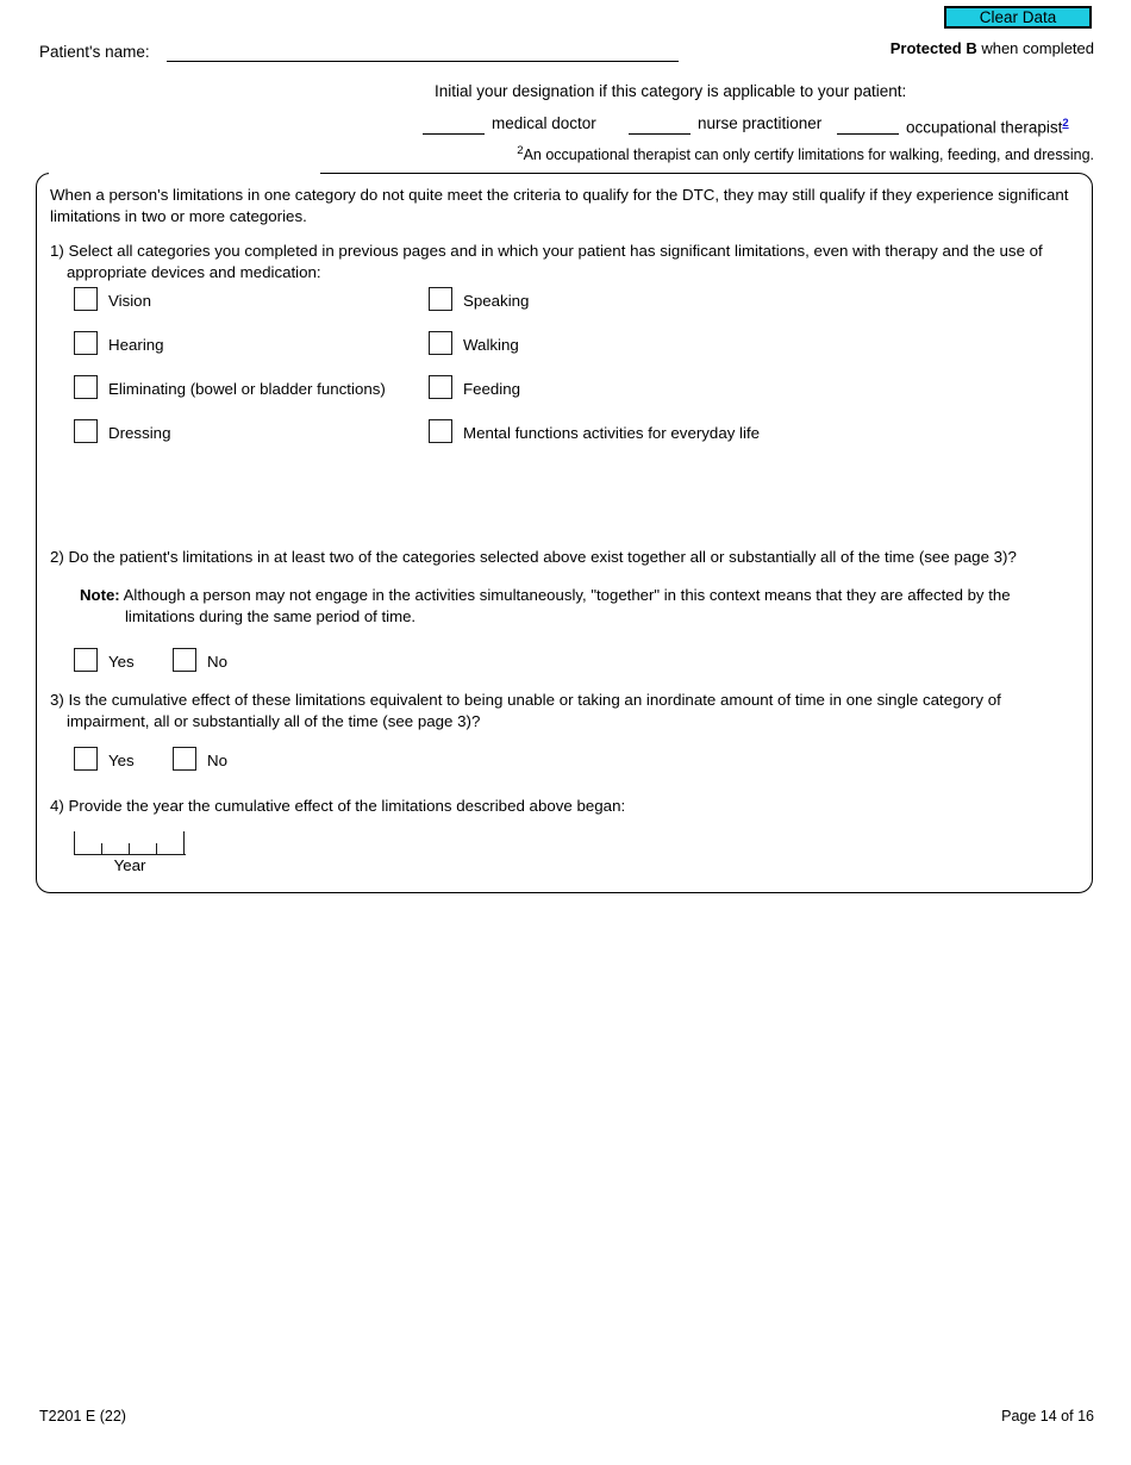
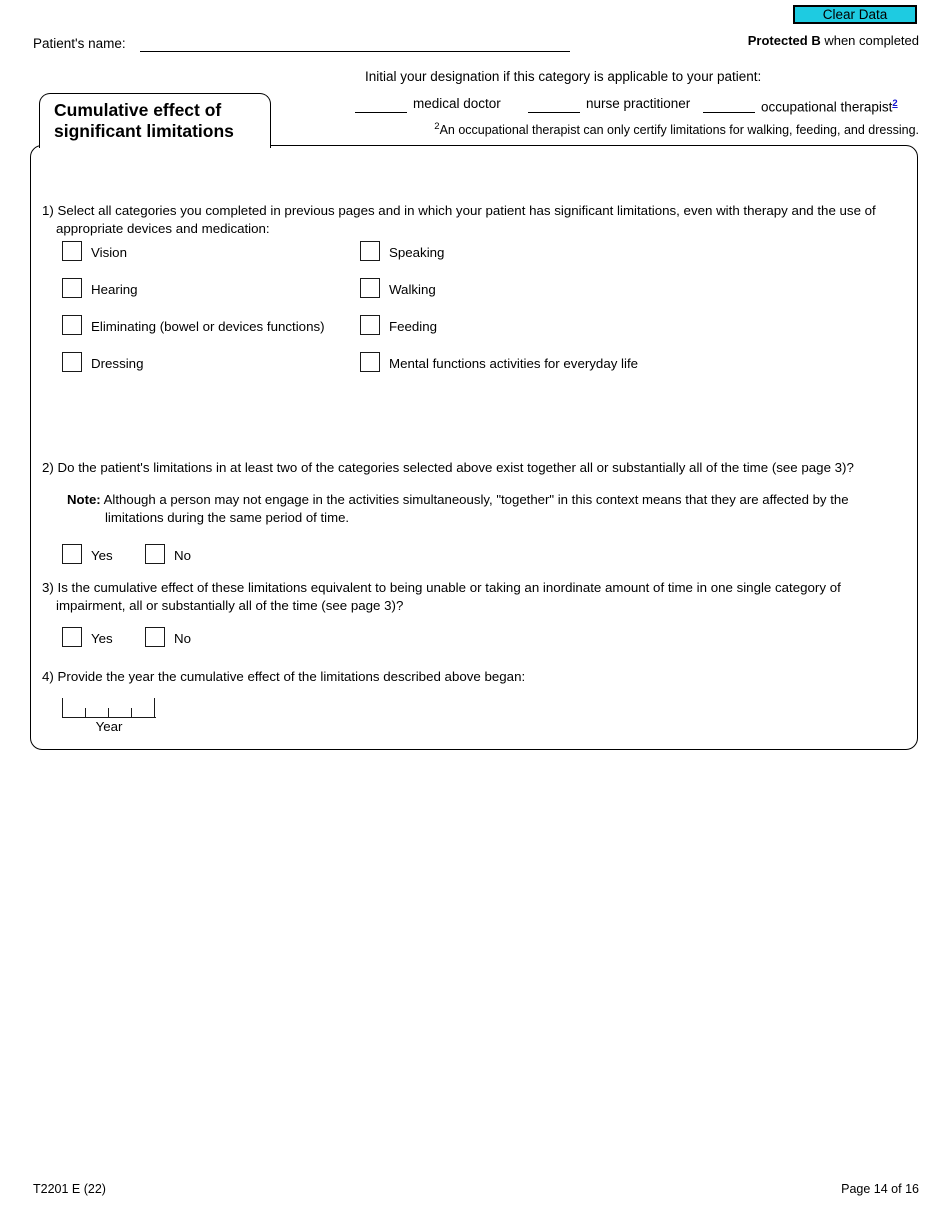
  Clear Data
  Protected B when completed
  Patient's name:
  Initial your designation if this category is applicable to your patient:
  medical doctor
  nurse practitioner
  occupational therapist2
  2An occupational therapist can only certify limitations for walking, feeding, and dressing.
- When a person's limitations in one category do not quite meet the criteria to qualify for the DTC, they may still qualify if they experience significant limitations in two or more categories.
  1) Select all categories you completed in previous pages and in which your patient has significant limitations, even with therapy and the use of appropriate devices and medication:
  Vision
  Hearing
- Eliminating (bowel or bladder functions)
+ Eliminating (bowel or devices functions)
  Dressing
  Speaking
  Walking
  Feeding
  Mental functions activities for everyday life
  2) Do the patient's limitations in at least two of the categories selected above exist together all or substantially all of the time (see page 3)?
  Note: Although a person may not engage in the activities simultaneously, "together" in this context means that they are affected by the limitations during the same period of time.
  Yes
  No
  3) Is the cumulative effect of these limitations equivalent to being unable or taking an inordinate amount of time in one single category of impairment, all or substantially all of the time (see page 3)?
  Yes
  No
  4) Provide the year the cumulative effect of the limitations described above began:
  Year
+ Cumulative effect of
+ significant limitations
  T2201 E (22)
  Page 14 of 16
